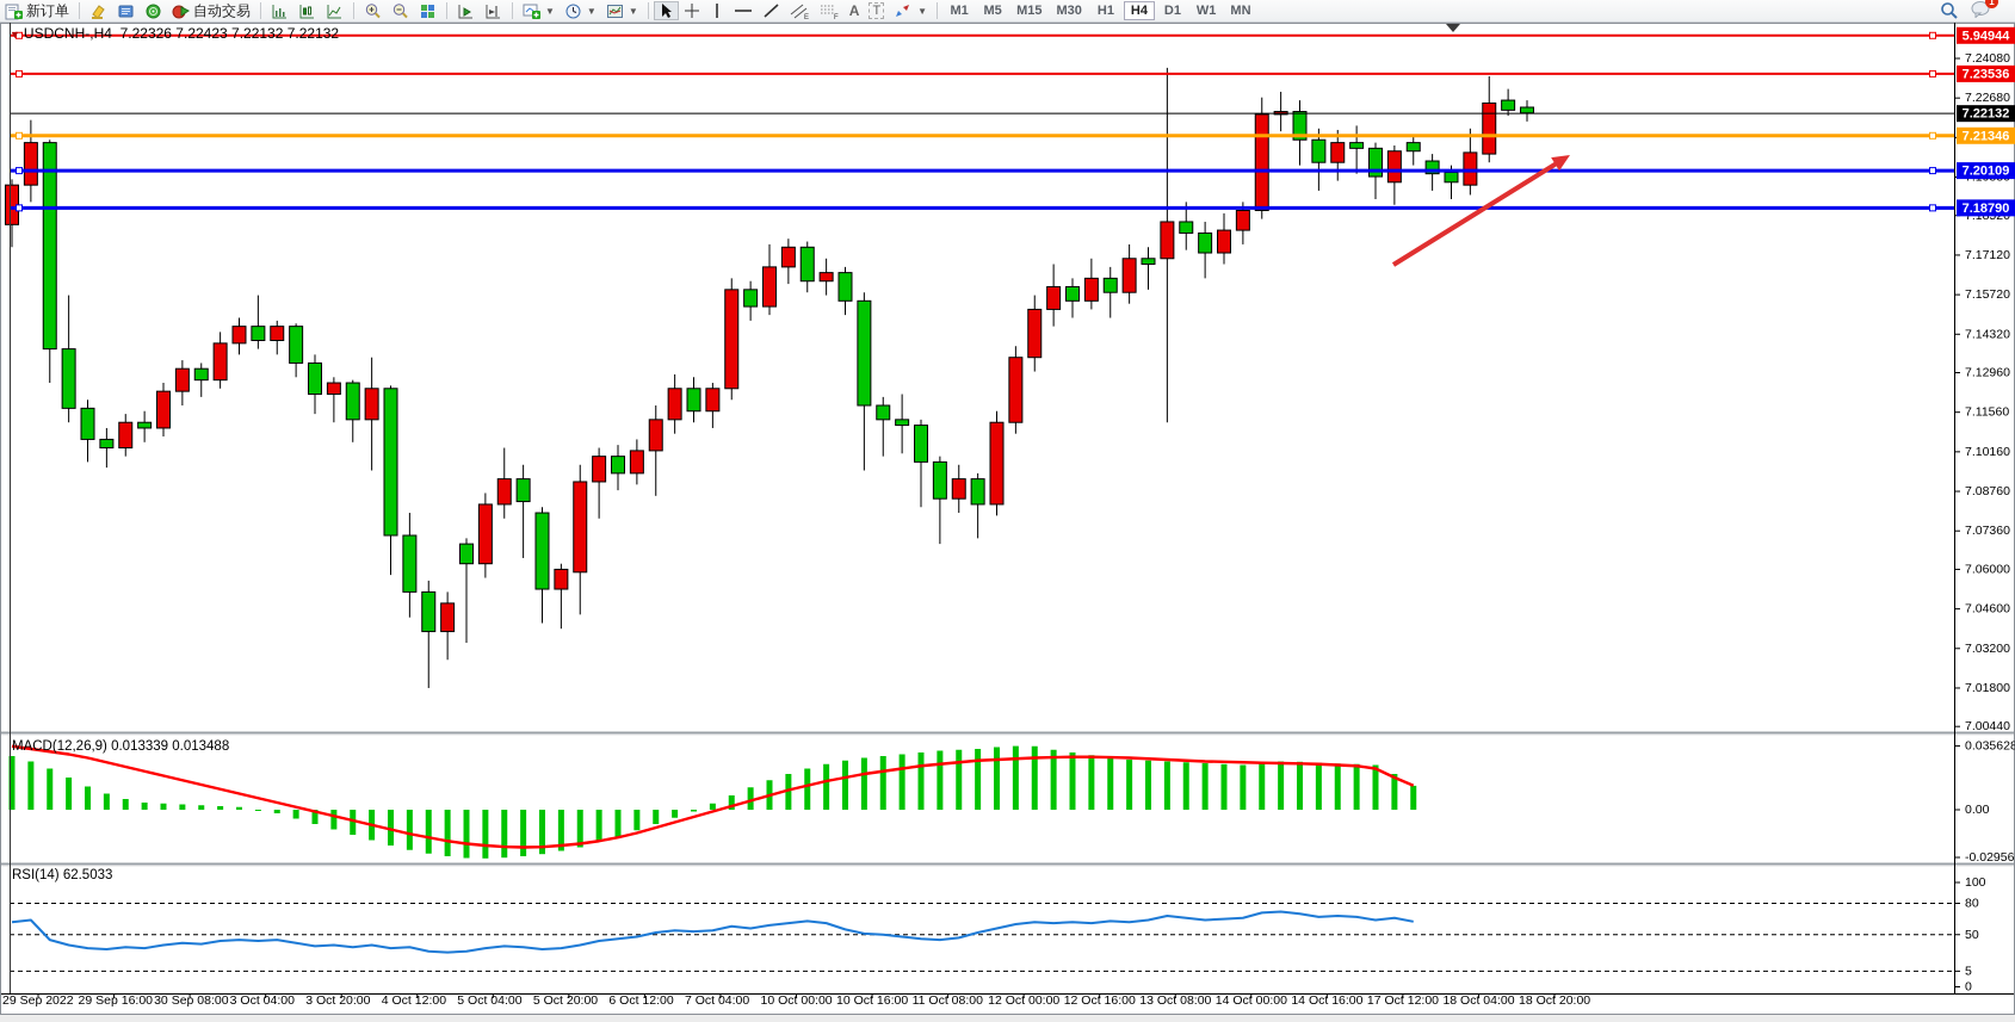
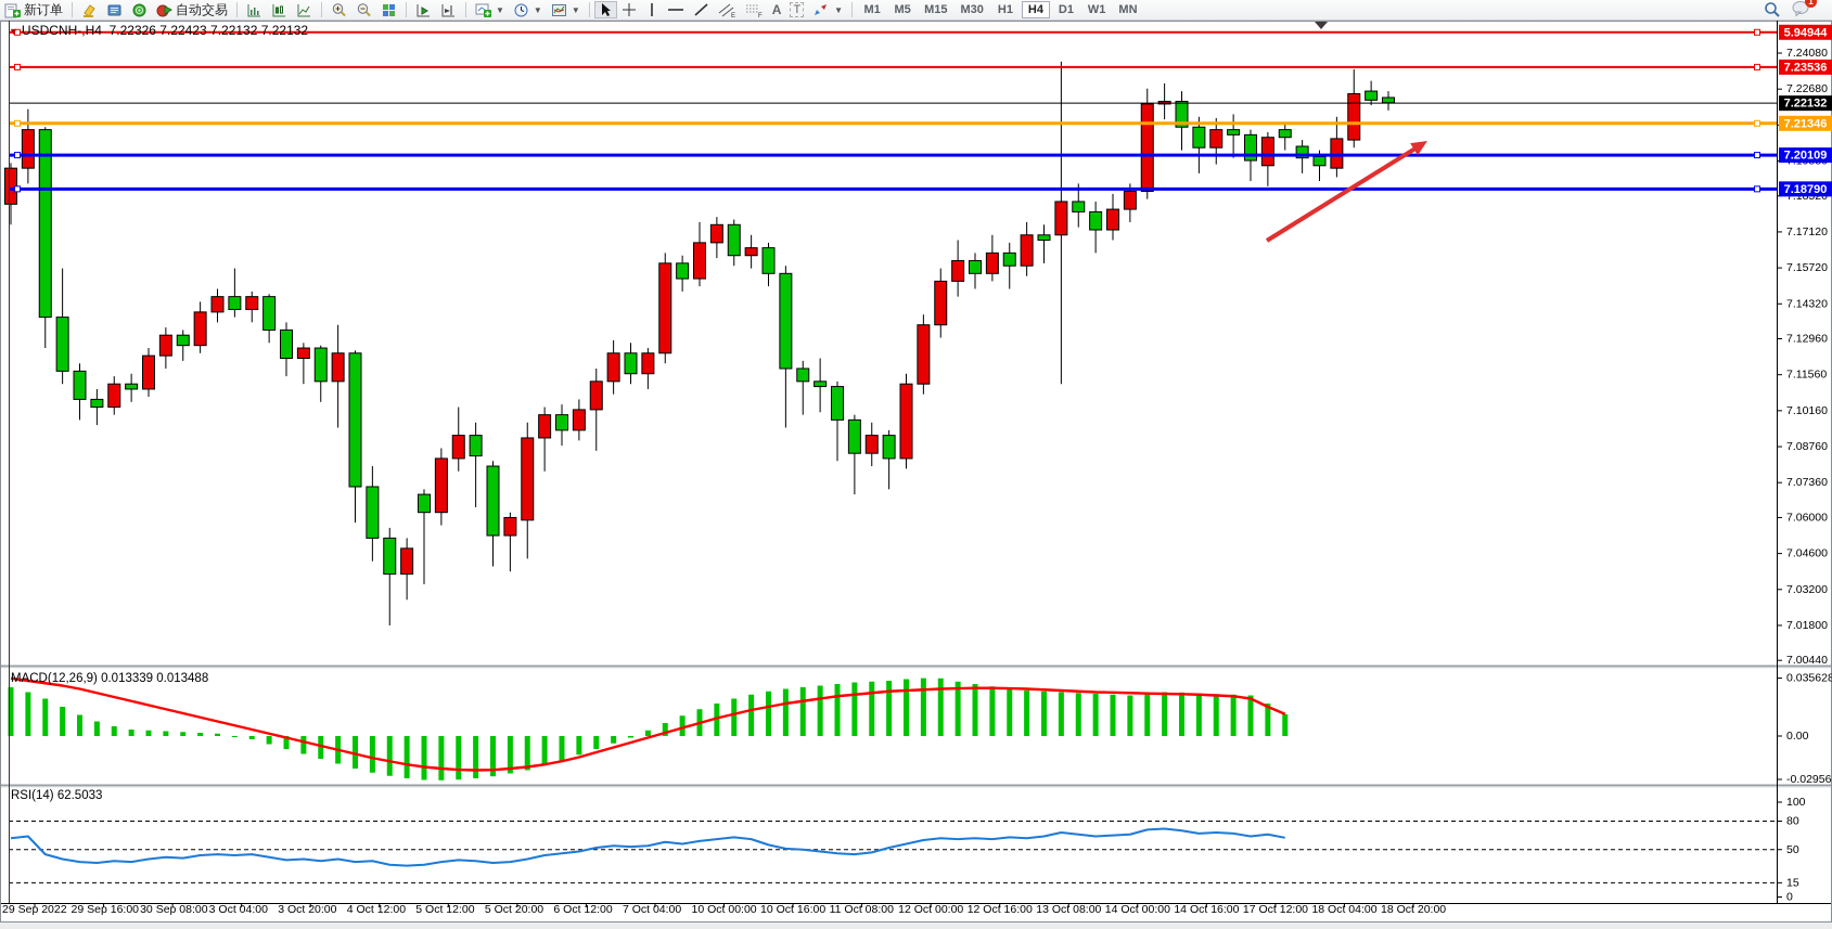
  新订单
  自动交易
  ▼
  ▼
  ▼
  A
  T
  ▼
  M1 M5 M15 M30 H1 H4 D1 W1 MN
  1
  7.24080
  7.22680
  7.17120
  7.15720
  7.14320
  7.12960
  7.11560
  7.10160
  7.08760
  7.07360
  7.06000
  7.04600
  7.03200
  7.01800
  7.00440
  0.035628
  0.00
  -0.02956
  100
  80
  50
- 5
+ 15
  0
  5.94944
  7.23536
  7.22132
  7.21346
  7.20109
  7.18790
  29 Sep 2022
  29 Sep 16:00
  30 Sep 08:00
  3 Oct 04:00
  3 Oct 20:00
  4 Oct 12:00
- 5 Oct 04:00
+ 5 Oct 12:00
  5 Oct 20:00
  6 Oct 12:00
  7 Oct 04:00
  10 Oct 00:00
  10 Oct 16:00
  11 Oct 08:00
  12 Oct 00:00
  12 Oct 16:00
  13 Oct 08:00
  14 Oct 00:00
  14 Oct 16:00
  17 Oct 12:00
  18 Oct 04:00
  18 Oct 20:00
  ▼ USDCNH-,H4 7.22326 7.22423 7.22132 7.22132
  MACD(12,26,9) 0.013339 0.013488
  RSI(14) 62.5033
